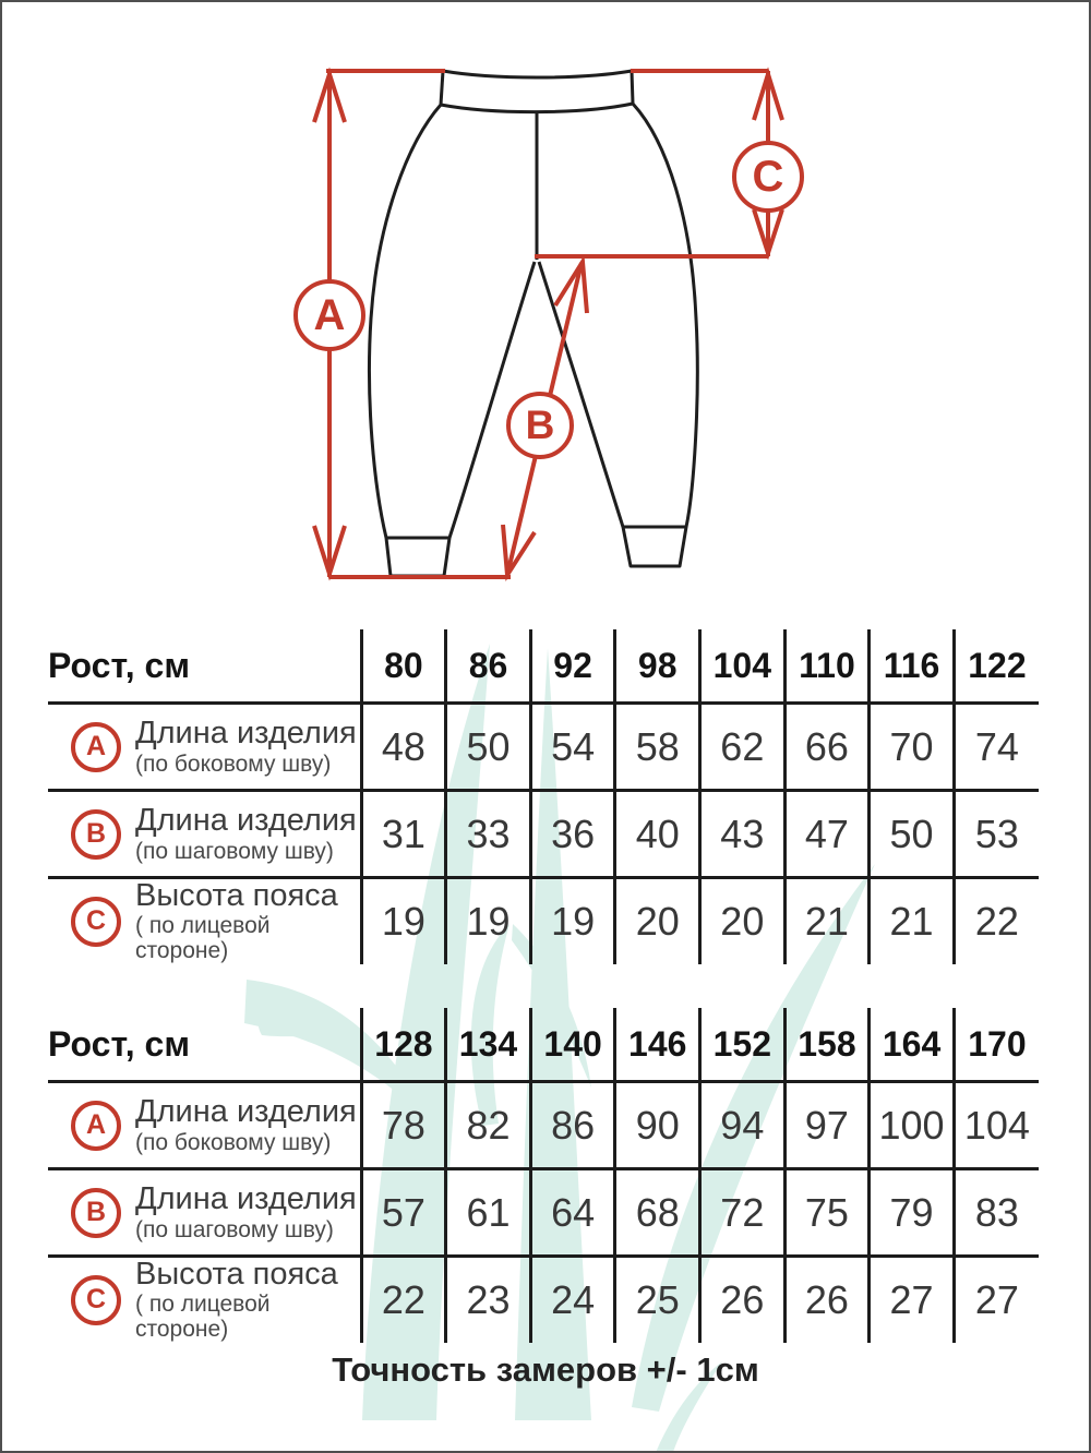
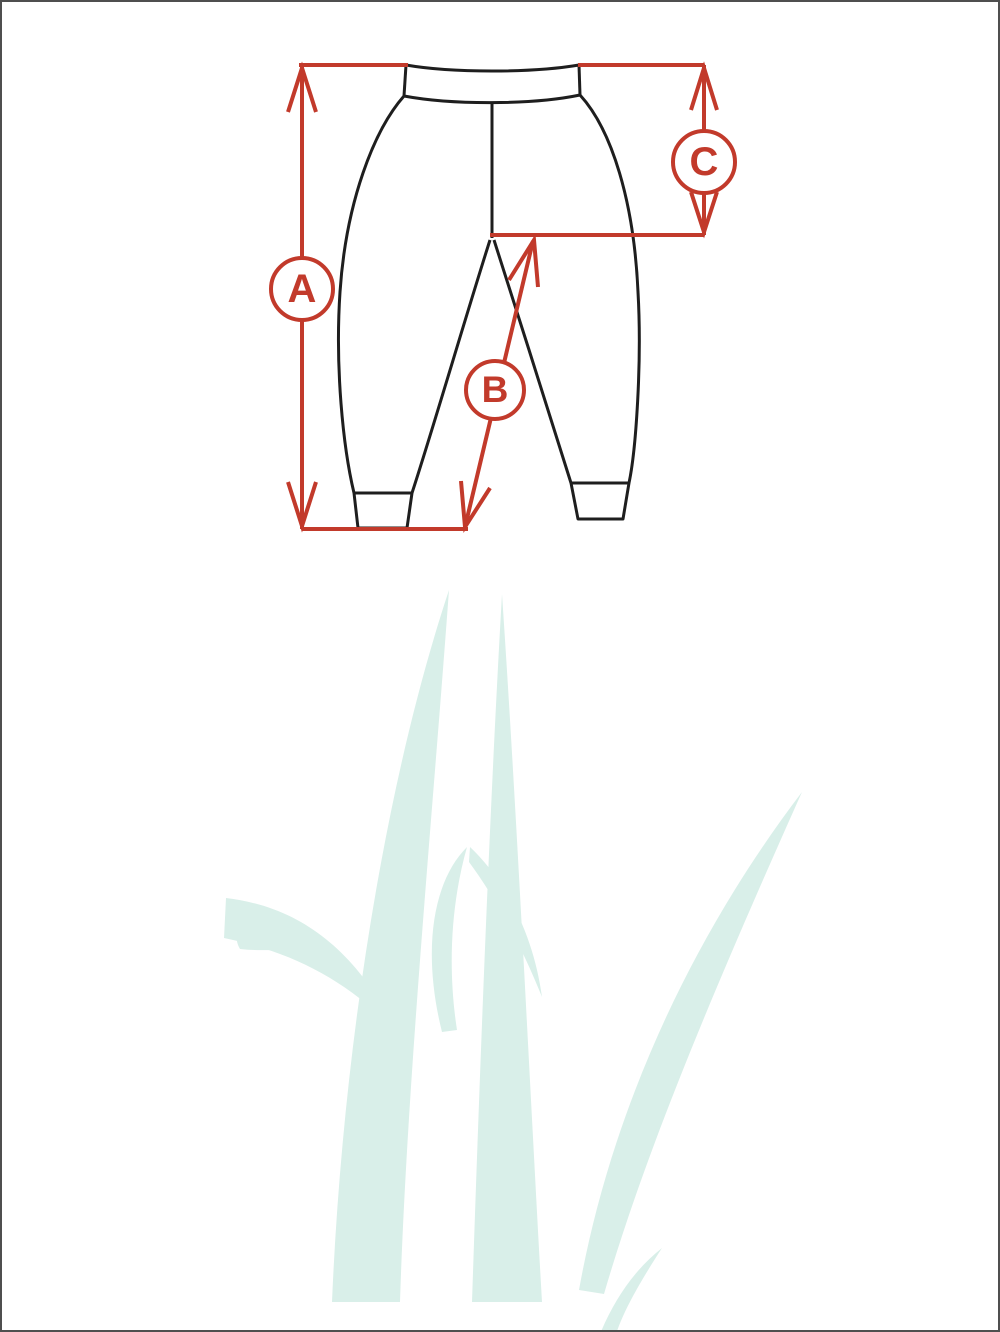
  A
  B
  C
- Рост, см	80	86	92	98	104	110	116	122
- A Длина изделия (по боковому шву)	48	50	54	58	62	66	70	74
- B Длина изделия (по шаговому шву)	31	33	36	40	43	47	50	53
- C Высота пояса ( по лицевой стороне)	19	19	19	20	20	21	21	22
- Рост, см	128	134	140	146	152	158	164	170
- A Длина изделия (по боковому шву)	78	82	86	90	94	97	100	104
- B Длина изделия (по шаговому шву)	57	61	64	68	72	75	79	83
- C Высота пояса ( по лицевой стороне)	22	23	24	25	26	26	27	27
- Точность замеров +/- 1см
